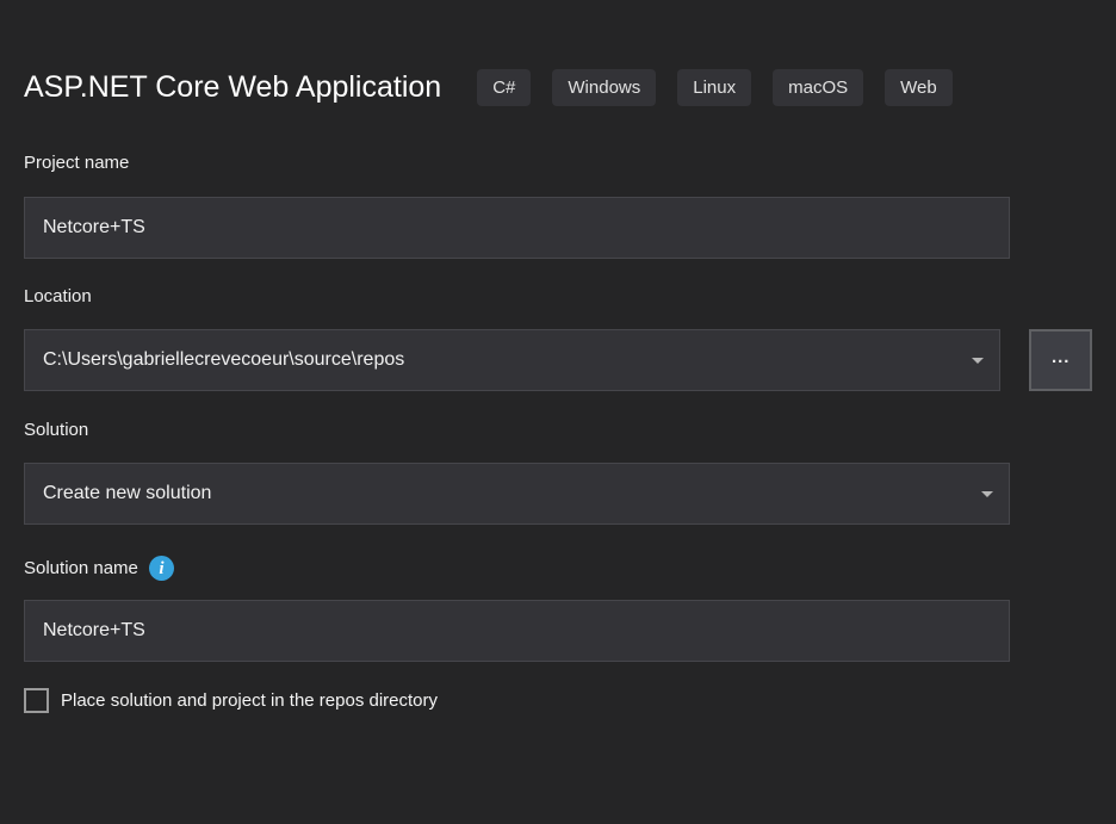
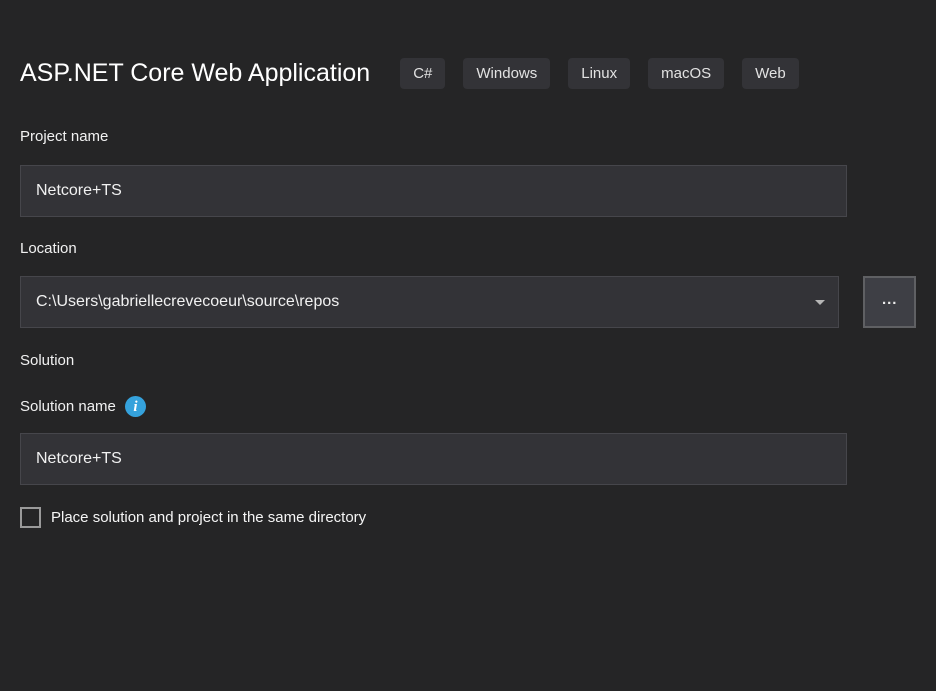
  ASP.NET Core Web Application
  C#
  Windows
  Linux
  macOS
  Web
  Project name
  Netcore+TS
  Location
  C:\Users\gabriellecrevecoeur\source\repos
  ...
  Solution
- Create new solution
  Solution name
  i
  Netcore+TS
- Place solution and project in the repos directory
+ Place solution and project in the same directory
